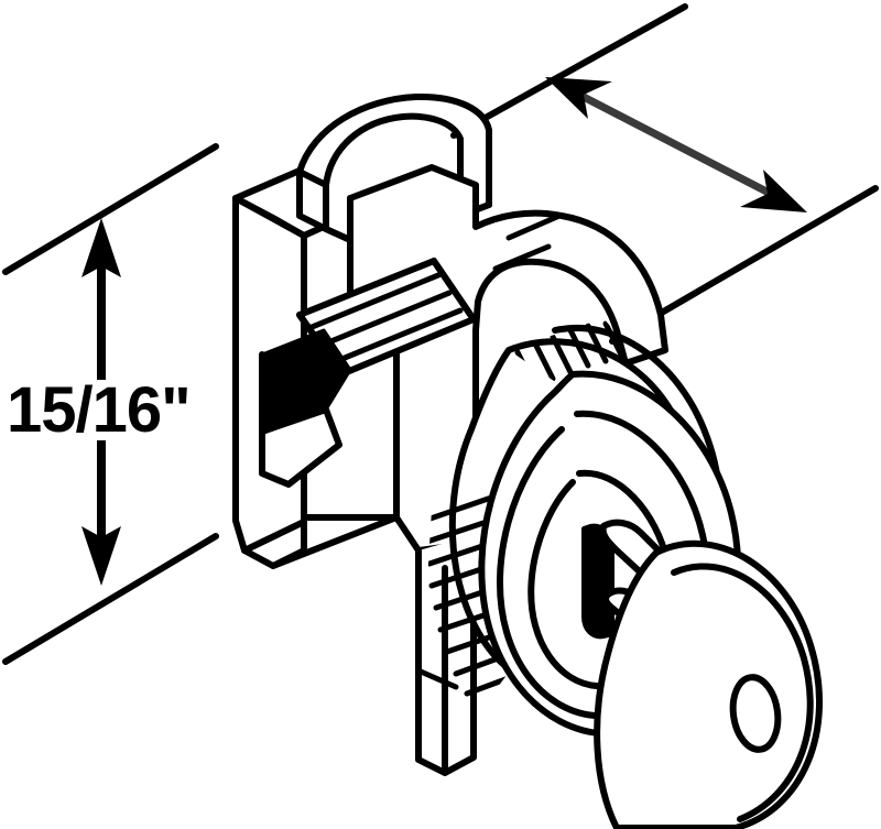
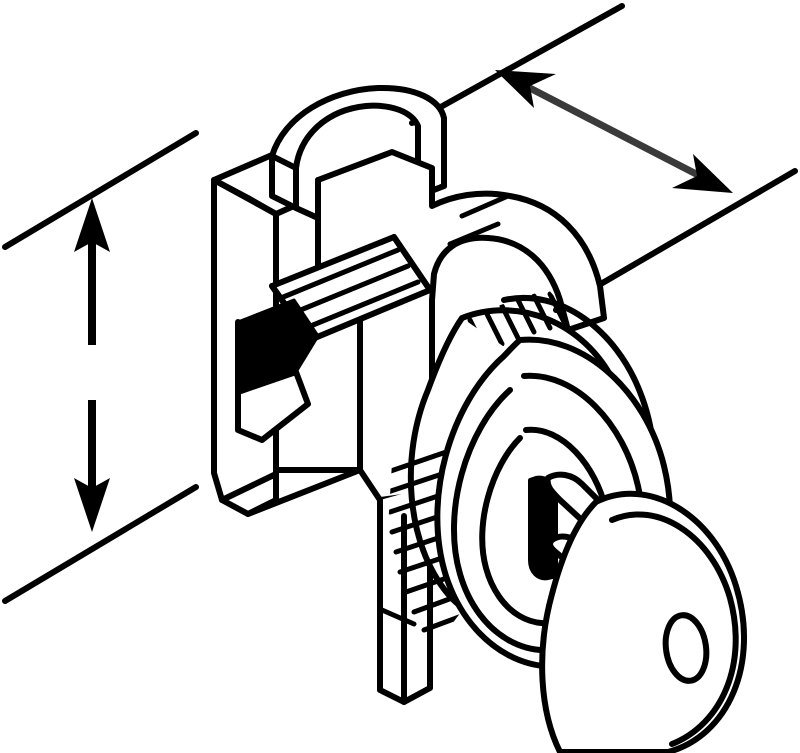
- 15/16"
